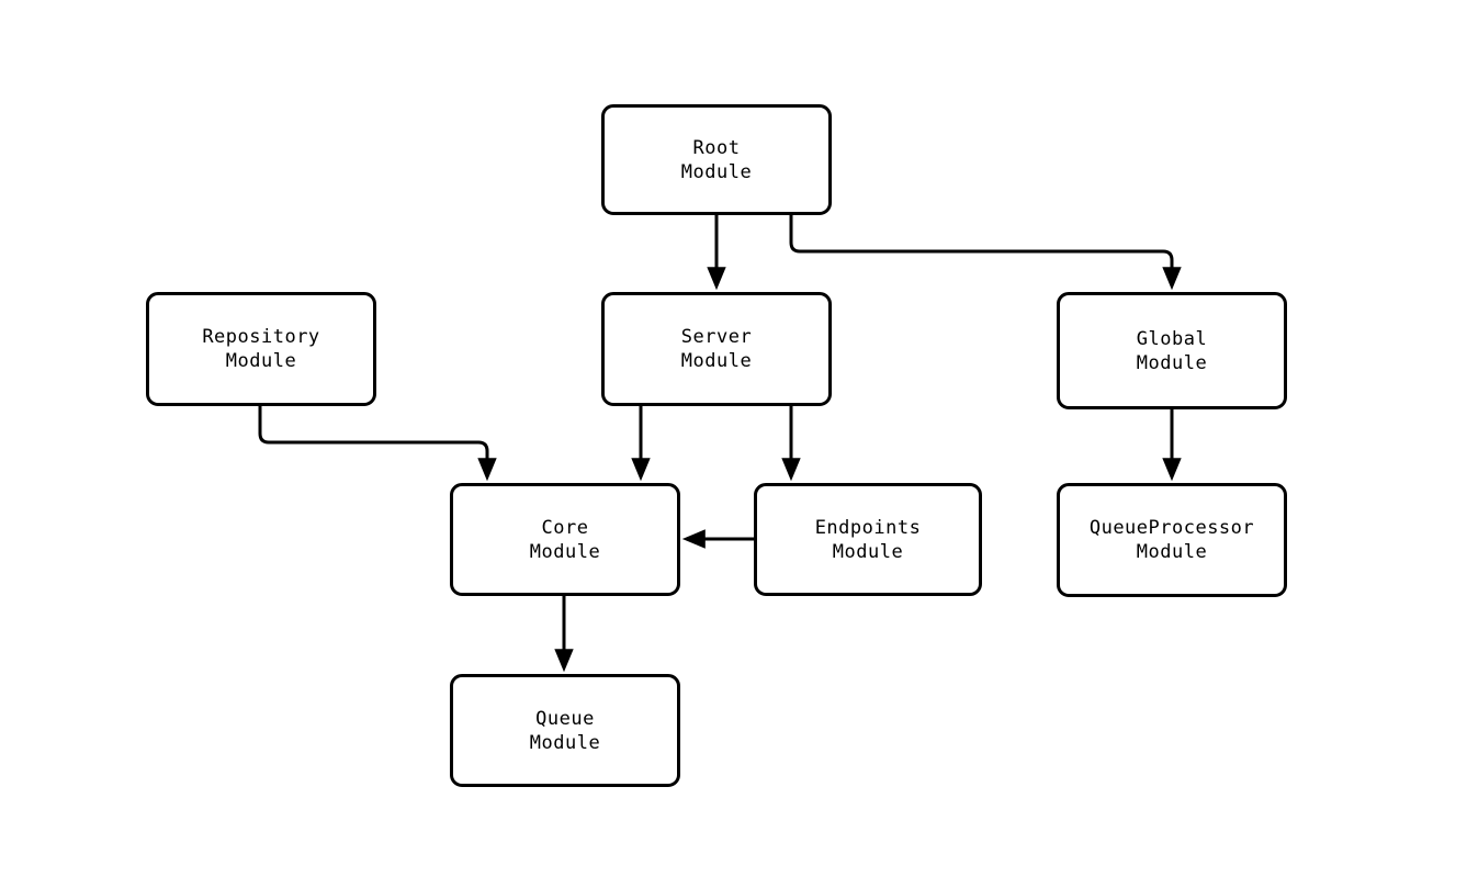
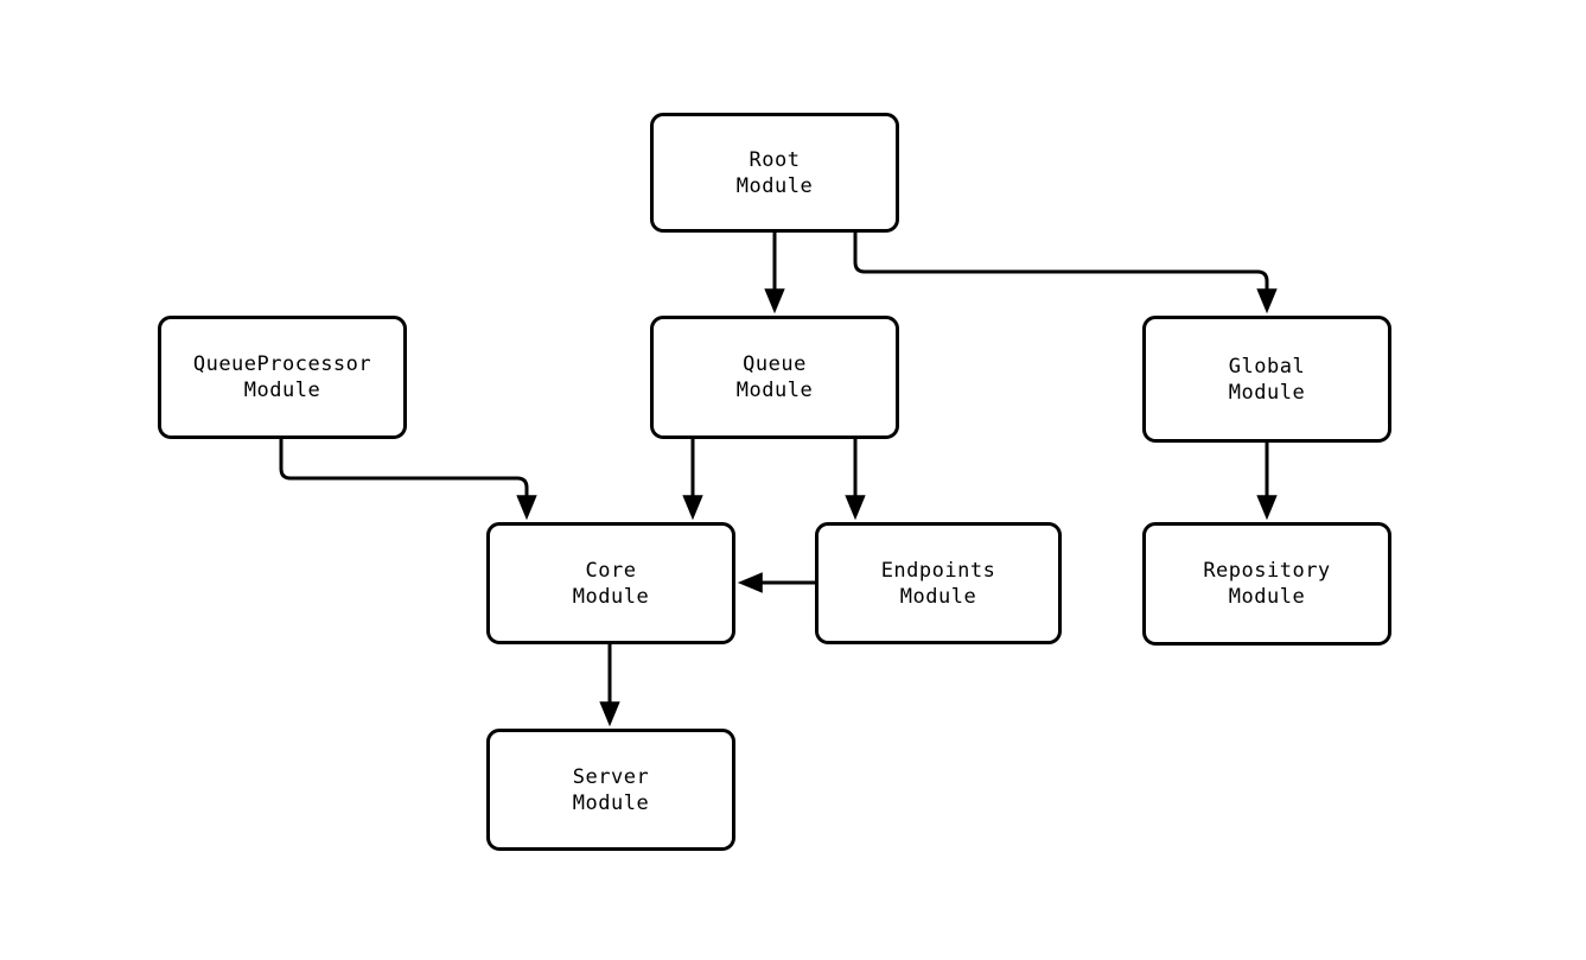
  Root
  Module
- Repository
+ QueueProcessor
  Module
- Server
+ Queue
  Module
  Global
  Module
  Core
  Module
  Endpoints
  Module
- QueueProcessor
+ Repository
  Module
- Queue
+ Server
  Module
